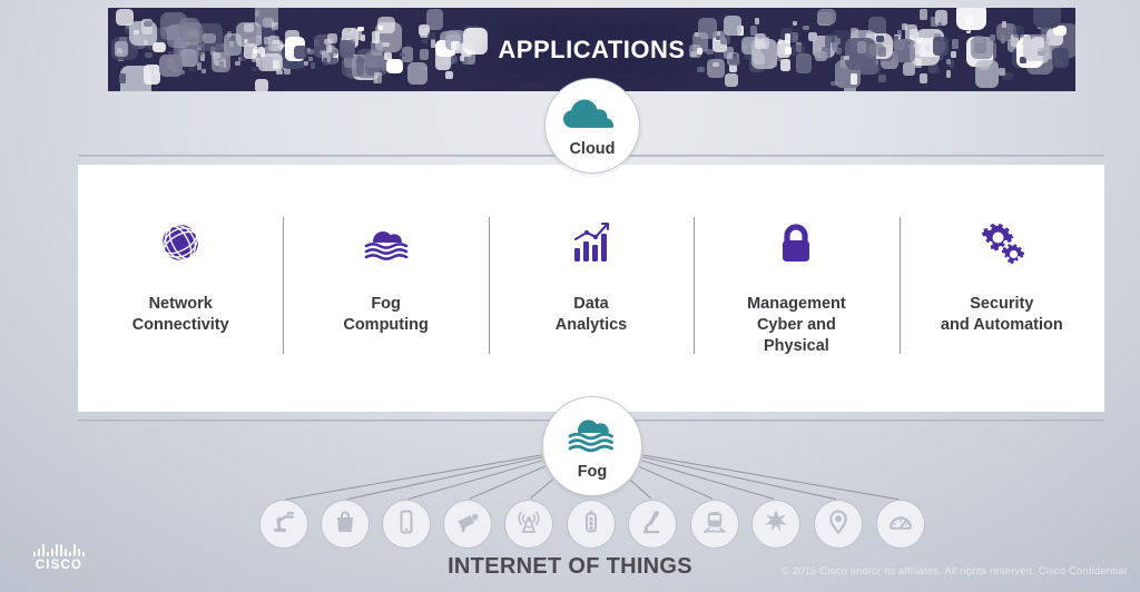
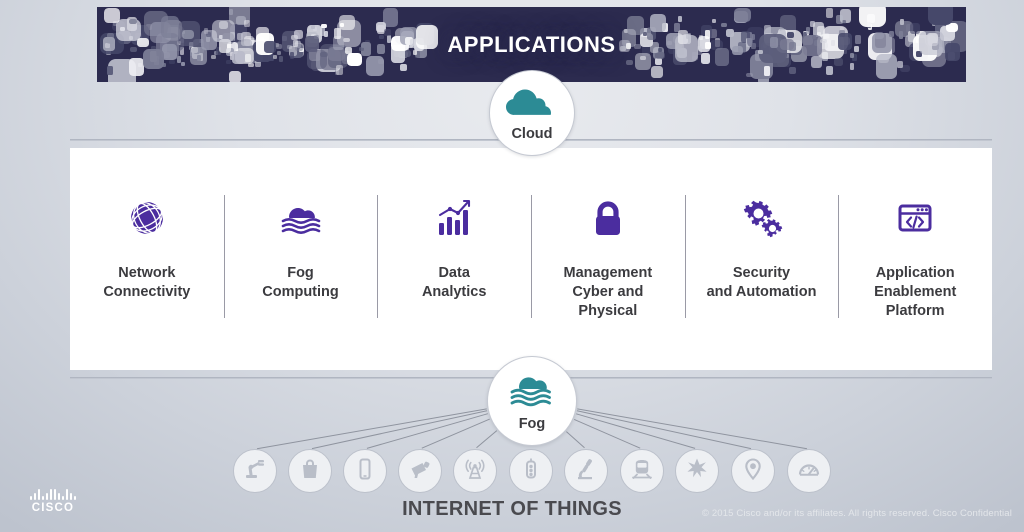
  APPLICATIONS
  Network
  Connectivity
  Fog
  Computing
  Data
  Analytics
  Management
  Cyber and
  Physical
  Security
  and Automation
+ Application
+ Enablement
+ Platform
  Cloud
  Fog
  INTERNET OF THINGS
  CISCO
  © 2015 Cisco and/or its affiliates. All rights reserved. Cisco Confidential
